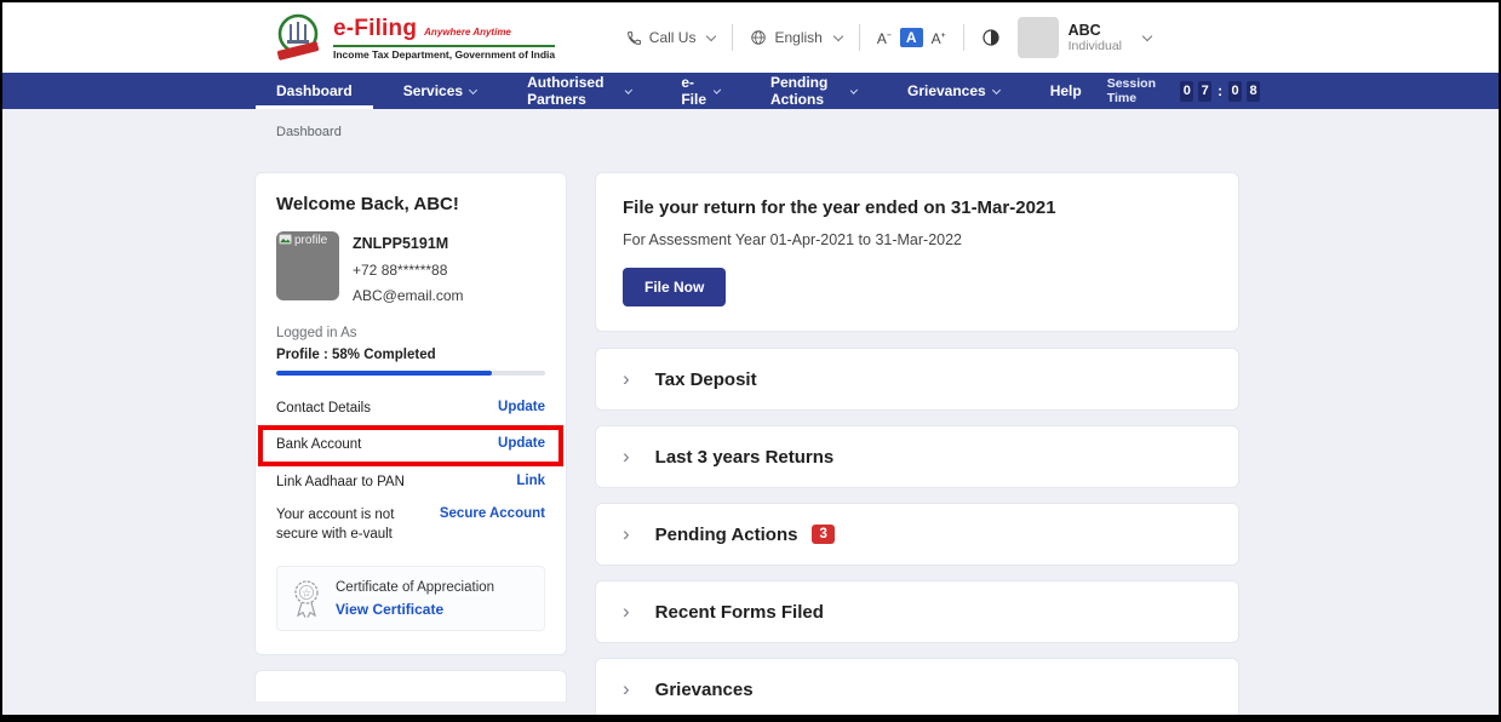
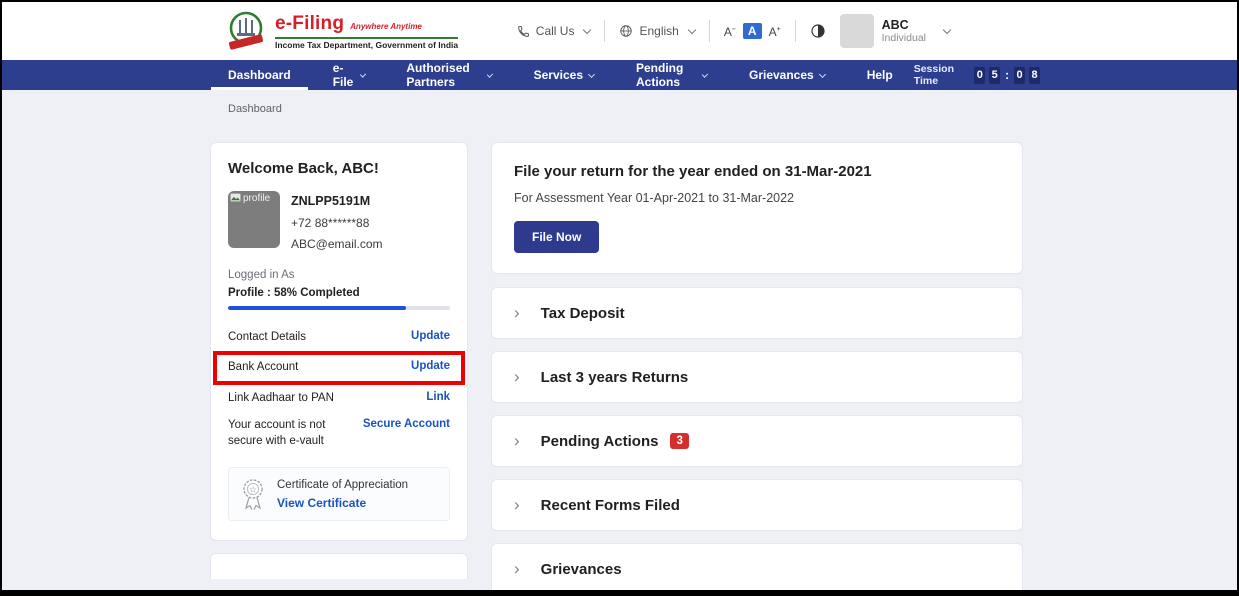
  e-Filing
  Anywhere Anytime
  Income Tax Department, Government of India
  Call Us
  English
  A⁻
  A
  A⁺
  ABC
  Individual
  Dashboard
- Services
+ e-File
  Authorised Partners
- e-File
+ Services
  Pending Actions
  Grievances
  Help
  Session Time
  0
- 7
+ 5
  :
  0
  8
  Dashboard
  Welcome Back, ABC!
  profile
  ZNLPP5191M
  +72 88******88
  ABC@email.com
  Logged in As
  Profile : 58% Completed
  Contact Details
  Update
  Bank Account
  Update
  Link Aadhaar to PAN
  Link
  Your account is not secure with e-vault
  Secure Account
  ☆
  Certificate of Appreciation
  View Certificate
  File your return for the year ended on 31-Mar-2021
  For Assessment Year 01-Apr-2021 to 31-Mar-2022
  File Now
  ›
  Tax Deposit
  ›
  Last 3 years Returns
  ›
  Pending Actions
  3
  ›
  Recent Forms Filed
  ›
  Grievances
